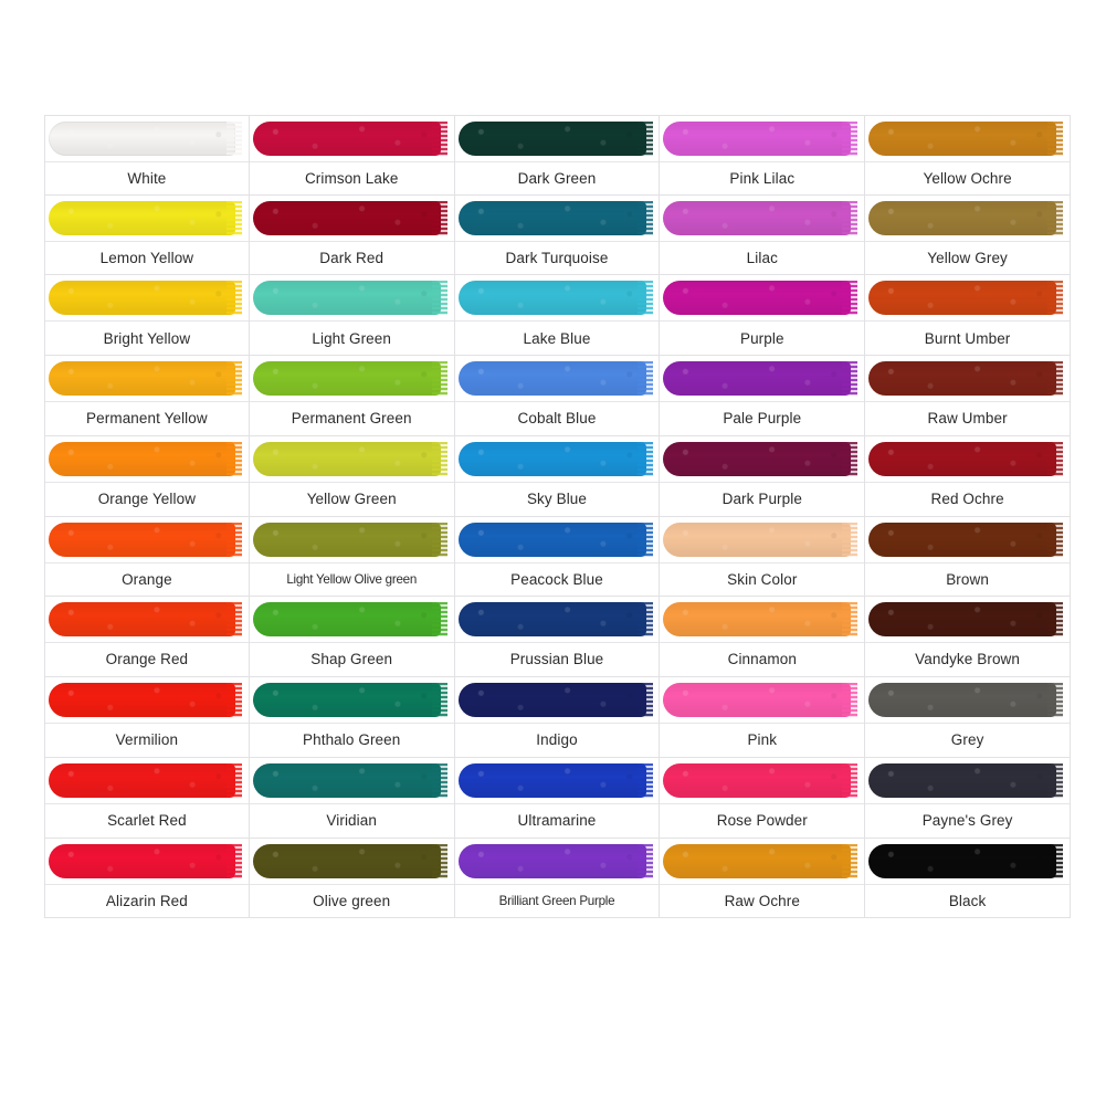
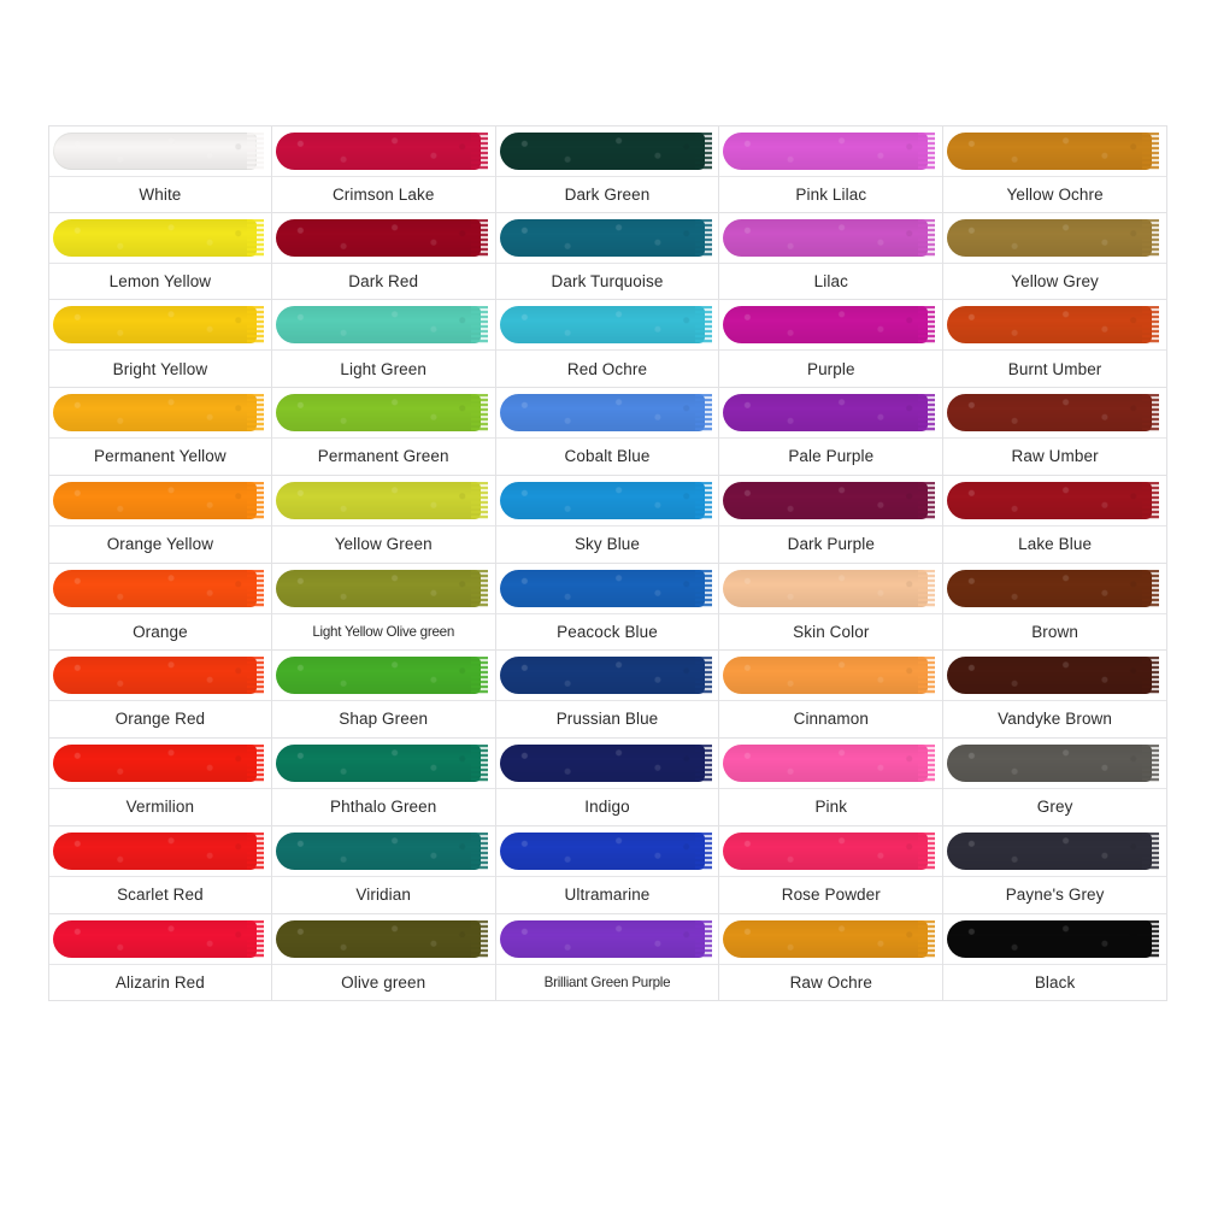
  White
  Crimson Lake
  Dark Green
  Pink Lilac
  Yellow Ochre
  Lemon Yellow
  Dark Red
  Dark Turquoise
  Lilac
  Yellow Grey
  Bright Yellow
  Light Green
- Lake Blue
+ Red Ochre
  Purple
  Burnt Umber
  Permanent Yellow
  Permanent Green
  Cobalt Blue
  Pale Purple
  Raw Umber
  Orange Yellow
  Yellow Green
  Sky Blue
  Dark Purple
- Red Ochre
+ Lake Blue
  Orange
  Light Yellow Olive green
  Peacock Blue
  Skin Color
  Brown
  Orange Red
  Shap Green
  Prussian Blue
  Cinnamon
  Vandyke Brown
  Vermilion
  Phthalo Green
  Indigo
  Pink
  Grey
  Scarlet Red
  Viridian
  Ultramarine
  Rose Powder
  Payne's Grey
  Alizarin Red
  Olive green
  Brilliant Green Purple
  Raw Ochre
  Black
